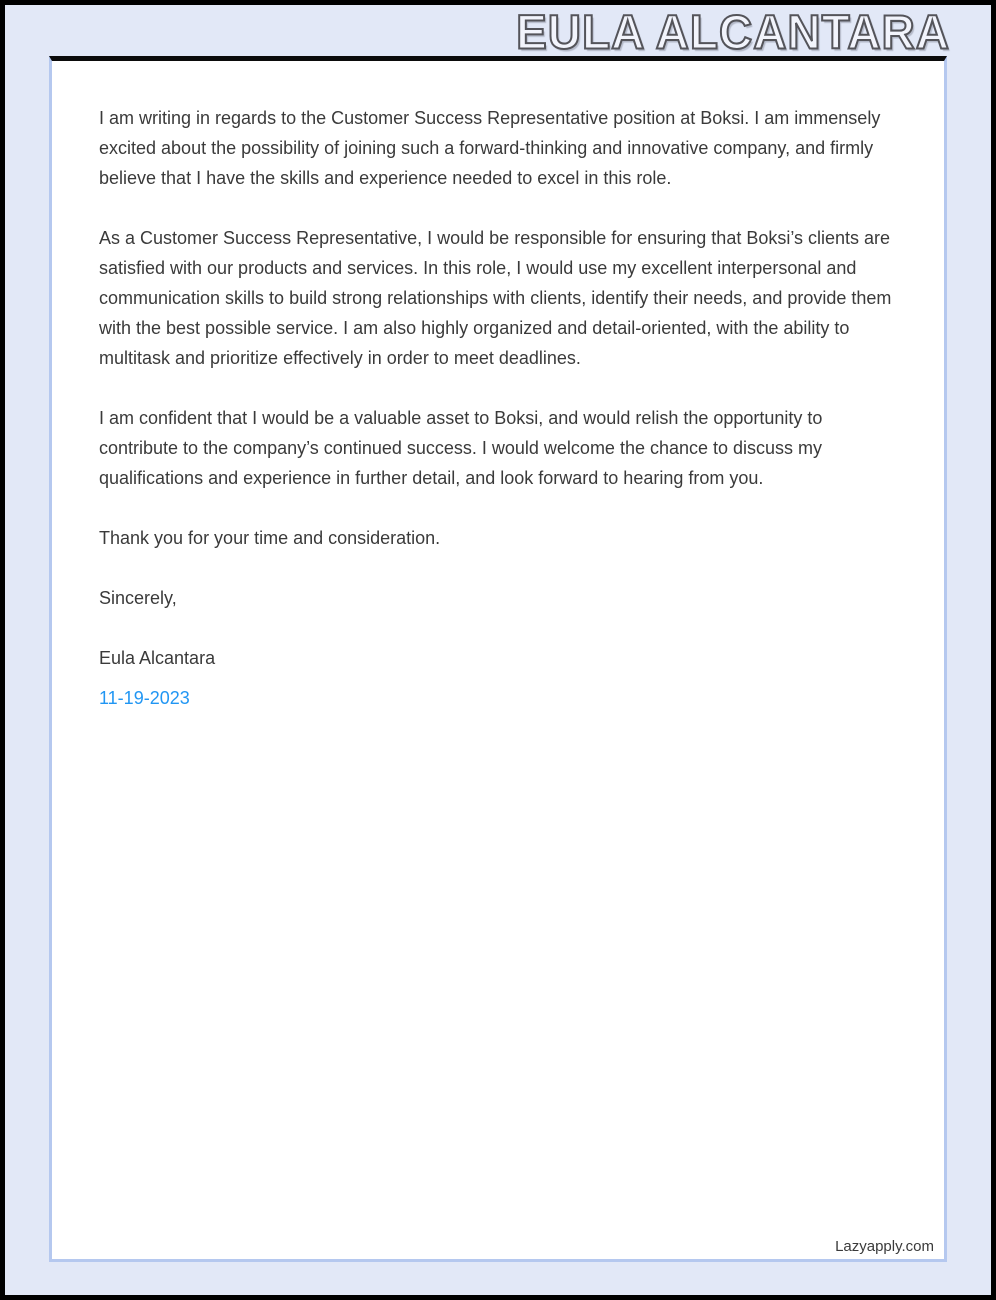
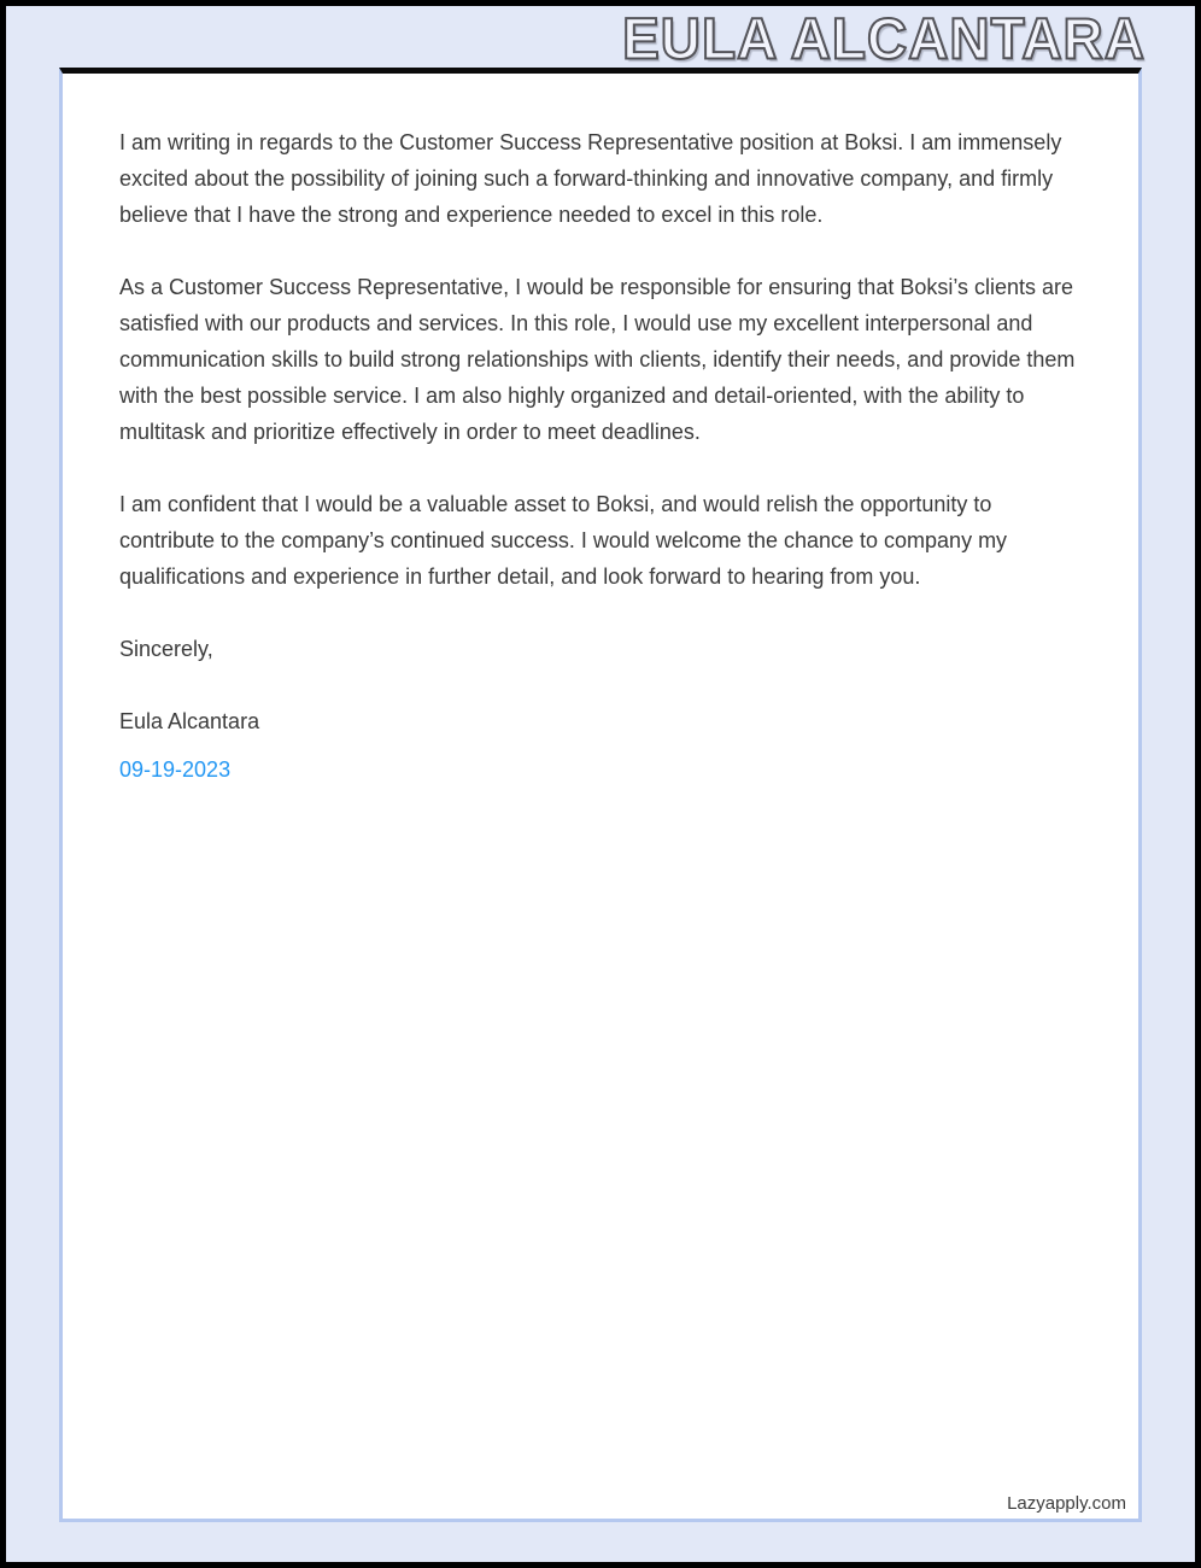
  EULA ALCANTARA
- I am writing in regards to the Customer Success Representative position at Boksi. I am immensely excited about the possibility of joining such a forward-thinking and innovative company, and firmly believe that I have the skills and experience needed to excel in this role.
+ I am writing in regards to the Customer Success Representative position at Boksi. I am immensely excited about the possibility of joining such a forward-thinking and innovative company, and firmly believe that I have the strong and experience needed to excel in this role.
  As a Customer Success Representative, I would be responsible for ensuring that Boksi’s clients are satisfied with our products and services. In this role, I would use my excellent interpersonal and communication skills to build strong relationships with clients, identify their needs, and provide them with the best possible service. I am also highly organized and detail-oriented, with the ability to multitask and prioritize effectively in order to meet deadlines.
- I am confident that I would be a valuable asset to Boksi, and would relish the opportunity to contribute to the company’s continued success. I would welcome the chance to discuss my qualifications and experience in further detail, and look forward to hearing from you.
+ I am confident that I would be a valuable asset to Boksi, and would relish the opportunity to contribute to the company’s continued success. I would welcome the chance to company my qualifications and experience in further detail, and look forward to hearing from you.
- Thank you for your time and consideration.
  Sincerely,
  Eula Alcantara
- 11-19-2023
+ 09-19-2023
  Lazyapply.com
